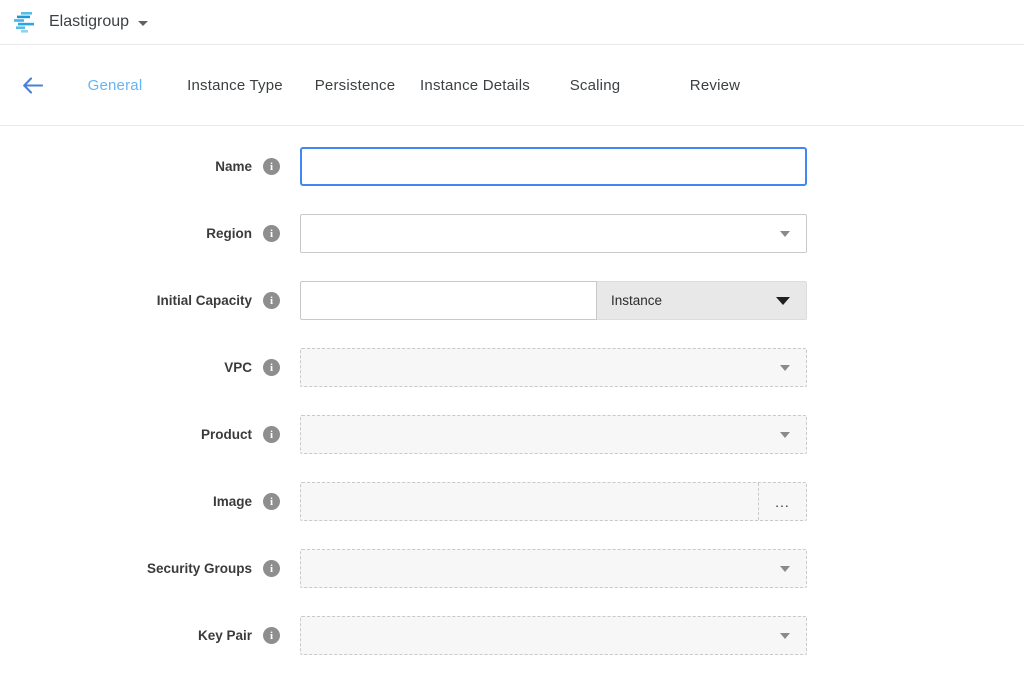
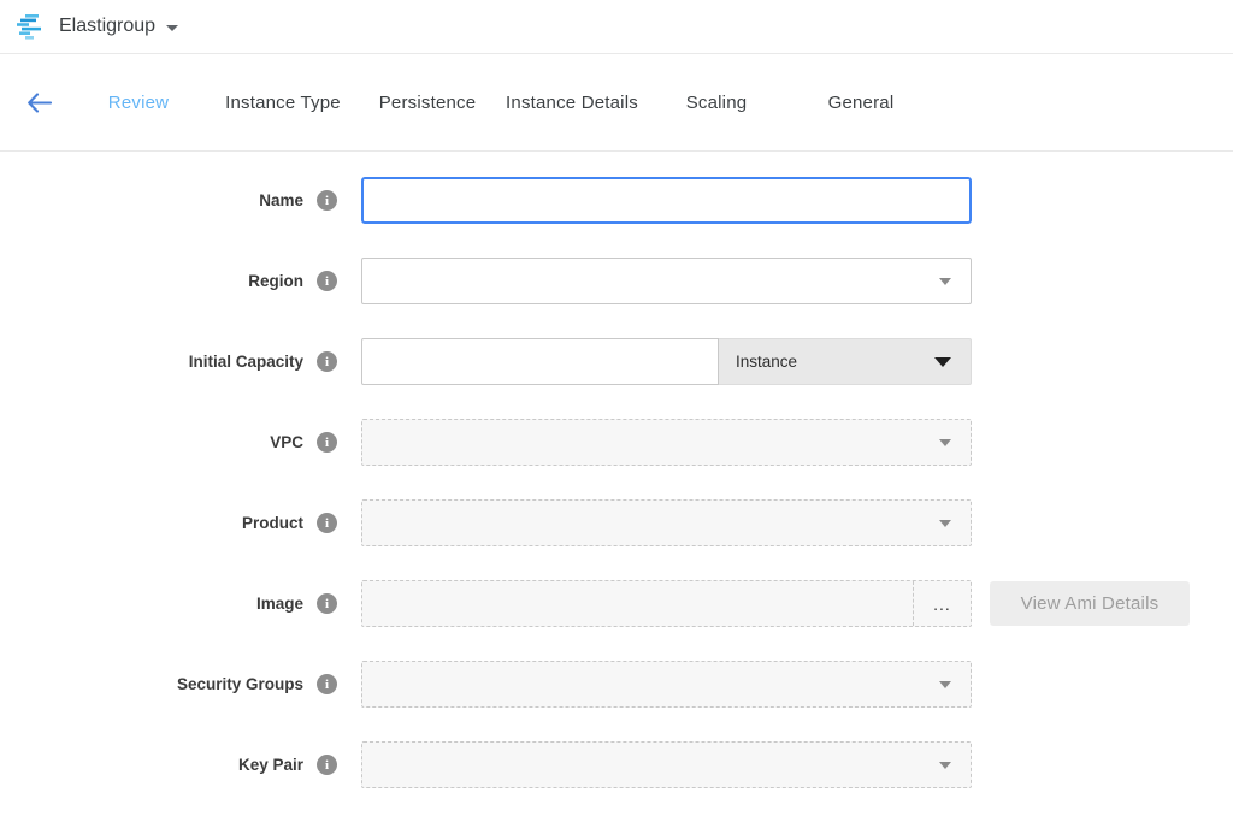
  Elastigroup
- General
+ Review
  Instance Type
  Persistence
  Instance Details
  Scaling
- Review
+ General
  Name
  i
  Region
  i
  Initial Capacity
  i
  Instance
  VPC
  i
  Product
  i
  Image
  i
  ...
+ View Ami Details
  Security Groups
  i
  Key Pair
  i
